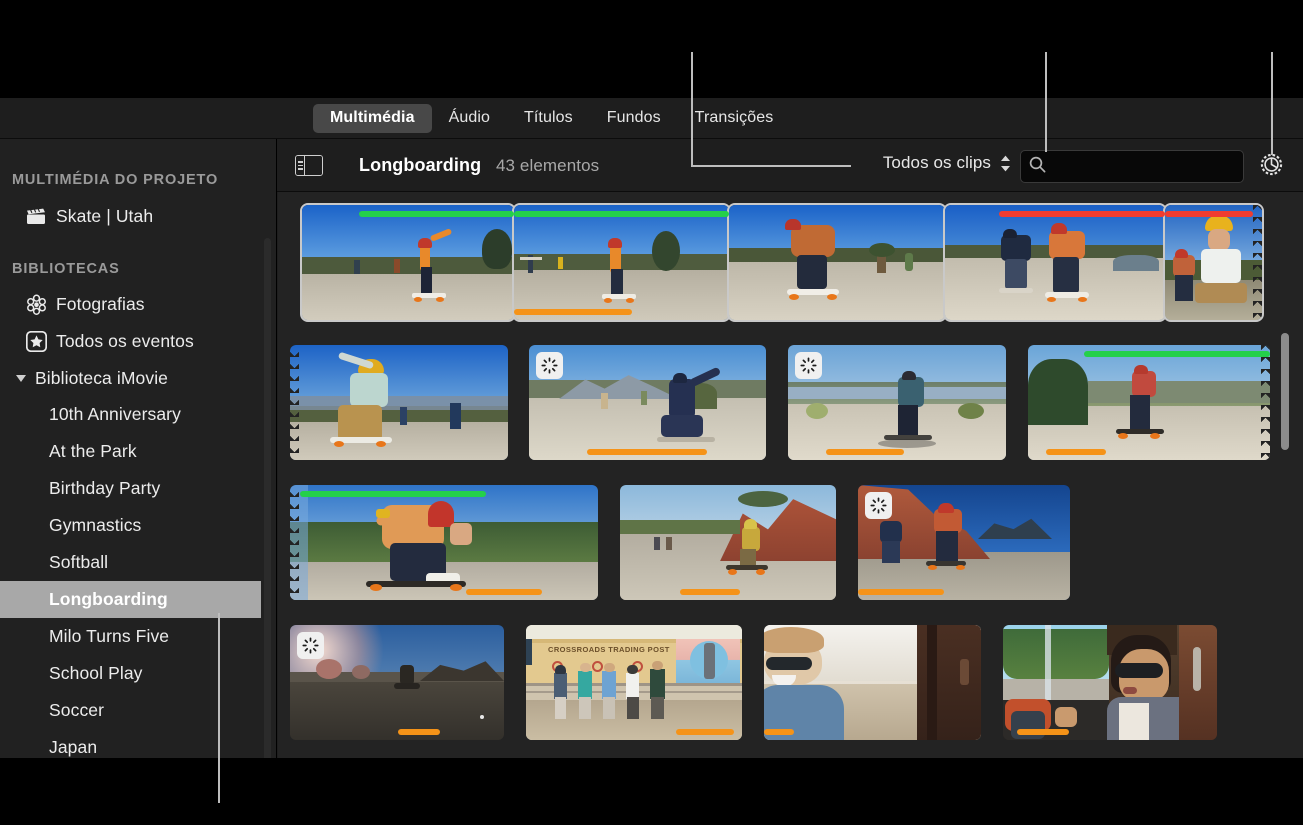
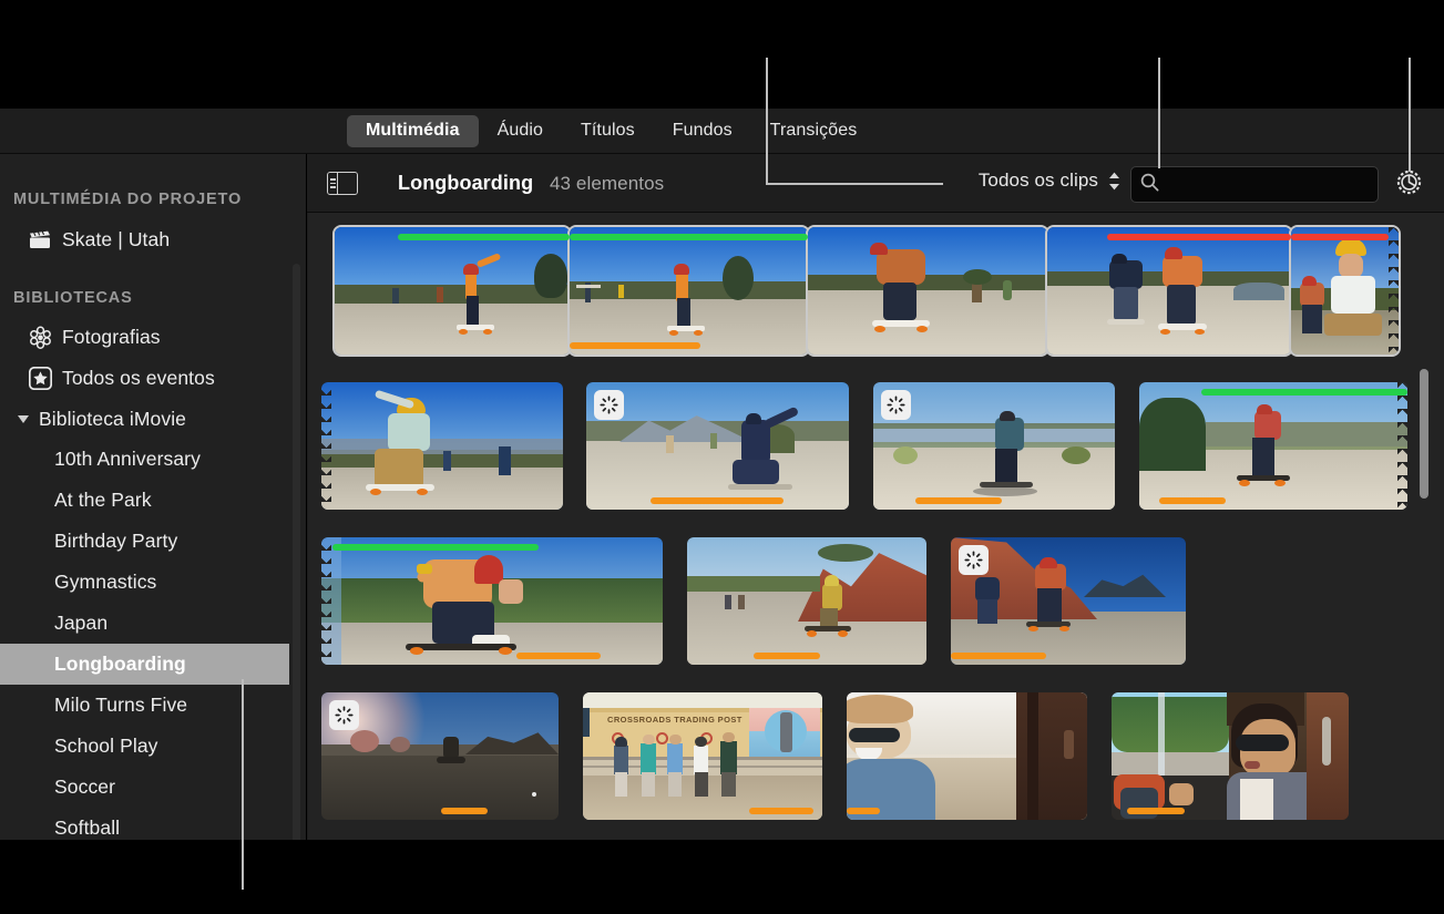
  Multimédia
  Áudio
  Títulos
  Fundos
  Transições
  MULTIMÉDIA DO PROJETO
  Skate | Utah
  BIBLIOTECAS
  Fotografias
  Todos os eventos
  Biblioteca iMovie
  10th Anniversary
  At the Park
  Birthday Party
  Gymnastics
- Softball
+ Japan
  Longboarding
  Milo Turns Five
  School Play
  Soccer
- Japan
+ Softball
  CROSSROADS TRADING POST
  Longboarding
  43 elementos
  Todos os clips
